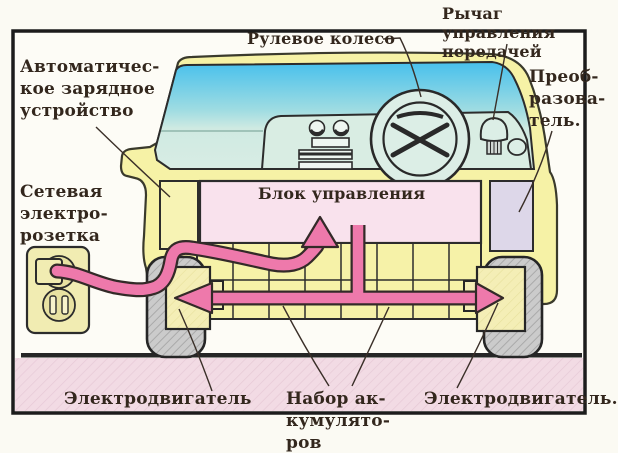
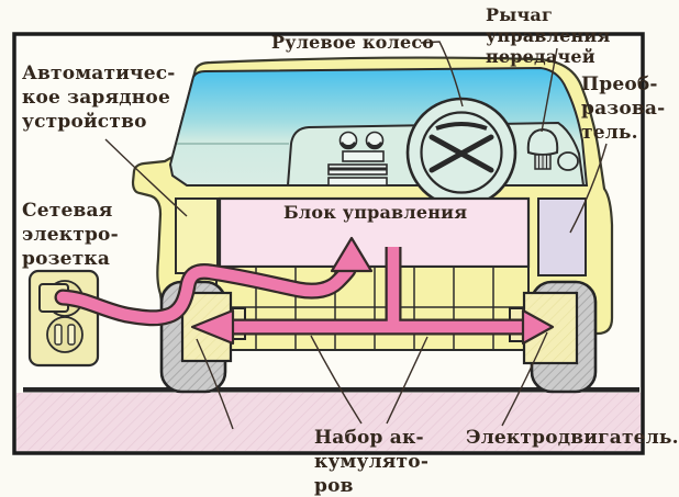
  Рычаг управления
  передачей
  Рулевое колесо
  Автоматичес-
  кое зарядное
  устройство
  Преоб-
  разова-
  тель.
  Сетевая
  электро-
  розетка
  Блок управления
- Электродвигатель
  Набор ак-
  кумулято-
  ров
  Электродвигатель.
